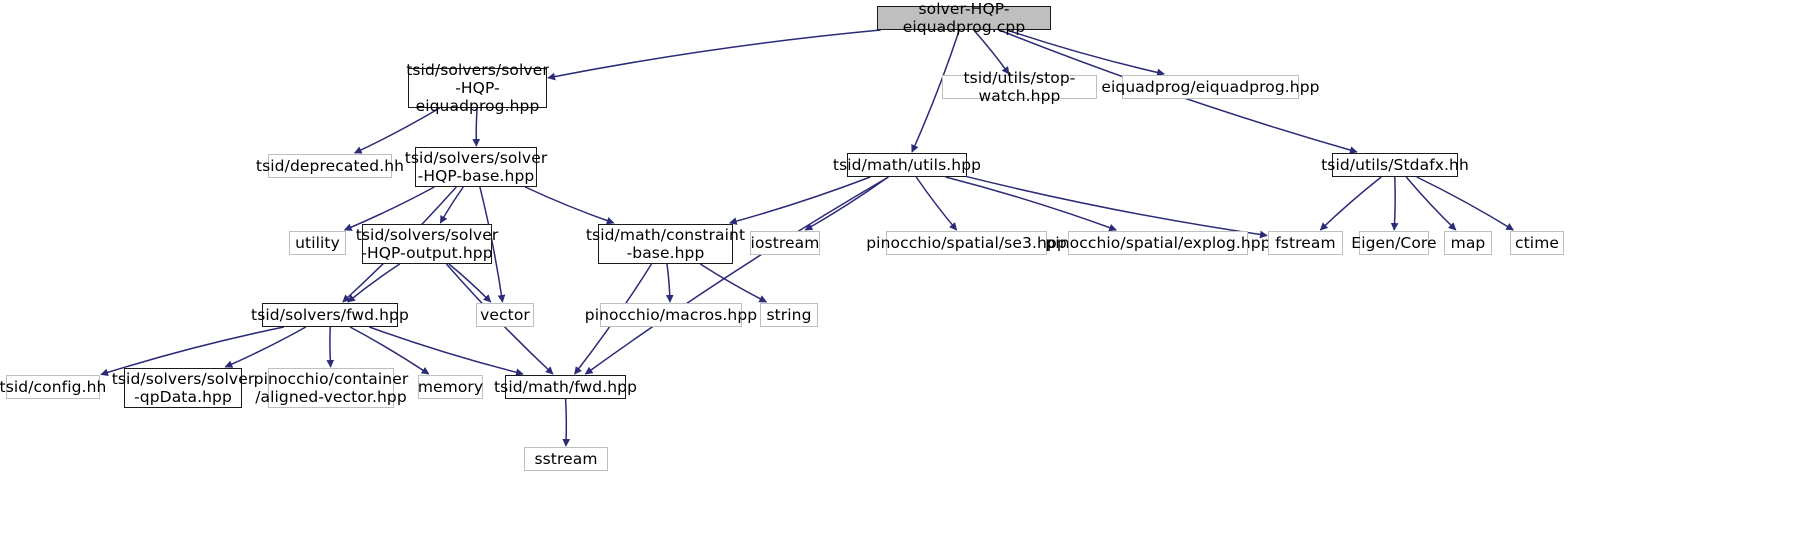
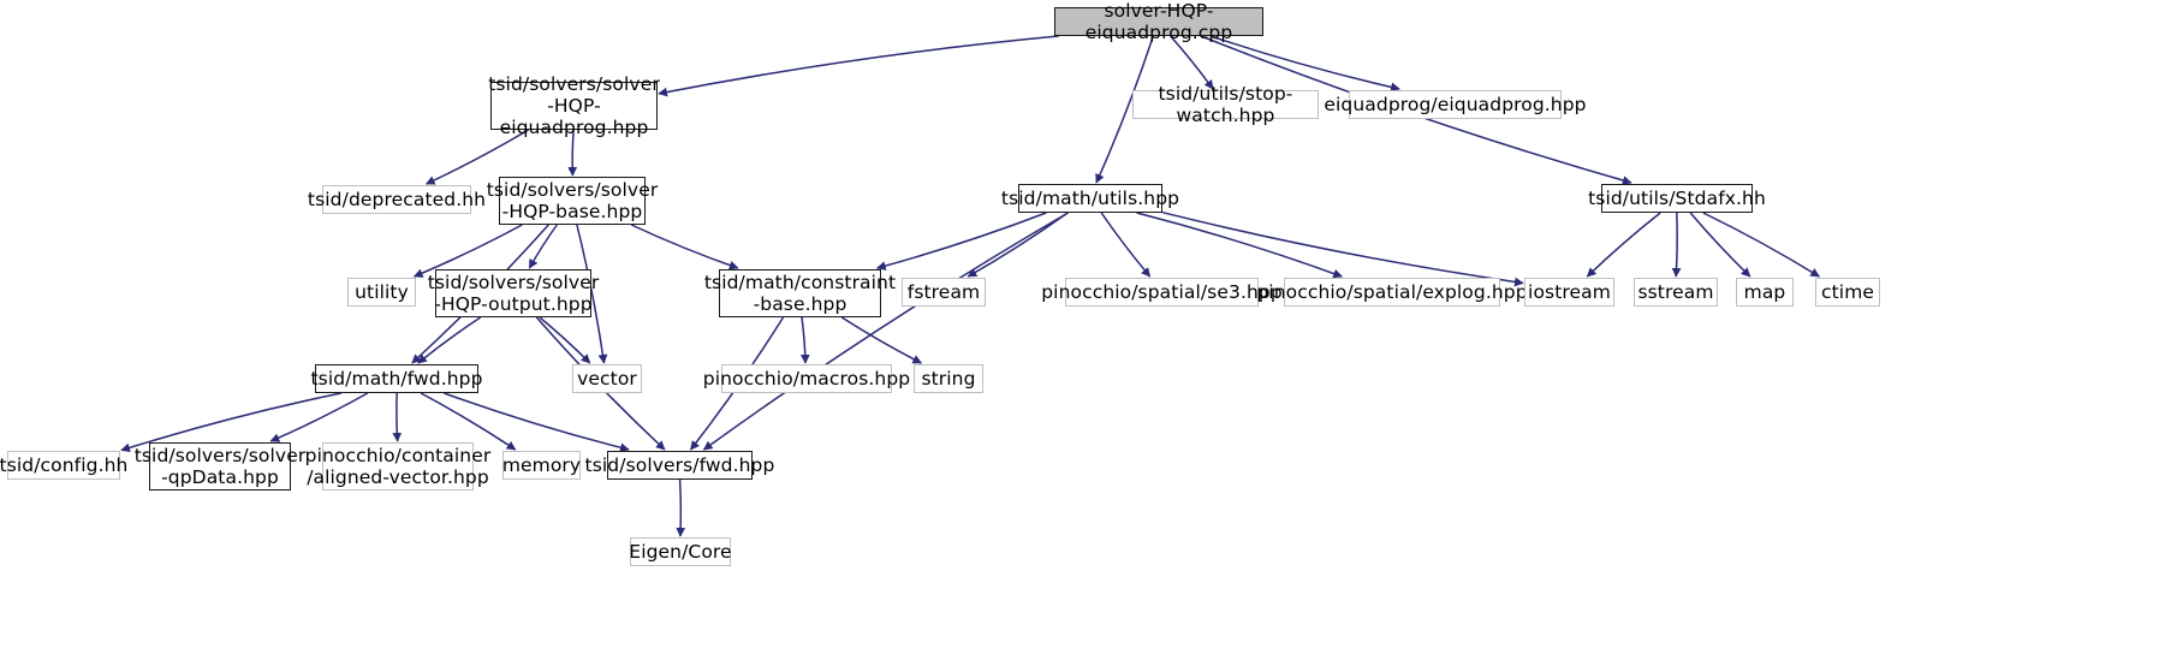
  solver-HQP-eiquadprog.cpp
  tsid/solvers/solver
  -HQP-eiquadprog.hpp
  tsid/utils/stop-watch.hpp
  eiquadprog/eiquadprog.hpp
  tsid/deprecated.hh
  tsid/solvers/solver
  -HQP-base.hpp
  tsid/math/utils.hpp
  tsid/utils/Stdafx.hh
  utility
  tsid/solvers/solver
  -HQP-output.hpp
  tsid/math/constraint
  -base.hpp
- iostream
+ fstream
  pinocchio/spatial/se3.hpp
  pinocchio/spatial/explog.hpp
- fstream
+ iostream
- Eigen/Core
+ sstream
  map
  ctime
- tsid/solvers/fwd.hpp
+ tsid/math/fwd.hpp
  vector
  pinocchio/macros.hpp
  string
  tsid/config.hh
  tsid/solvers/solver
  -qpData.hpp
  pinocchio/container
  /aligned-vector.hpp
  memory
- tsid/math/fwd.hpp
+ tsid/solvers/fwd.hpp
- sstream
+ Eigen/Core
